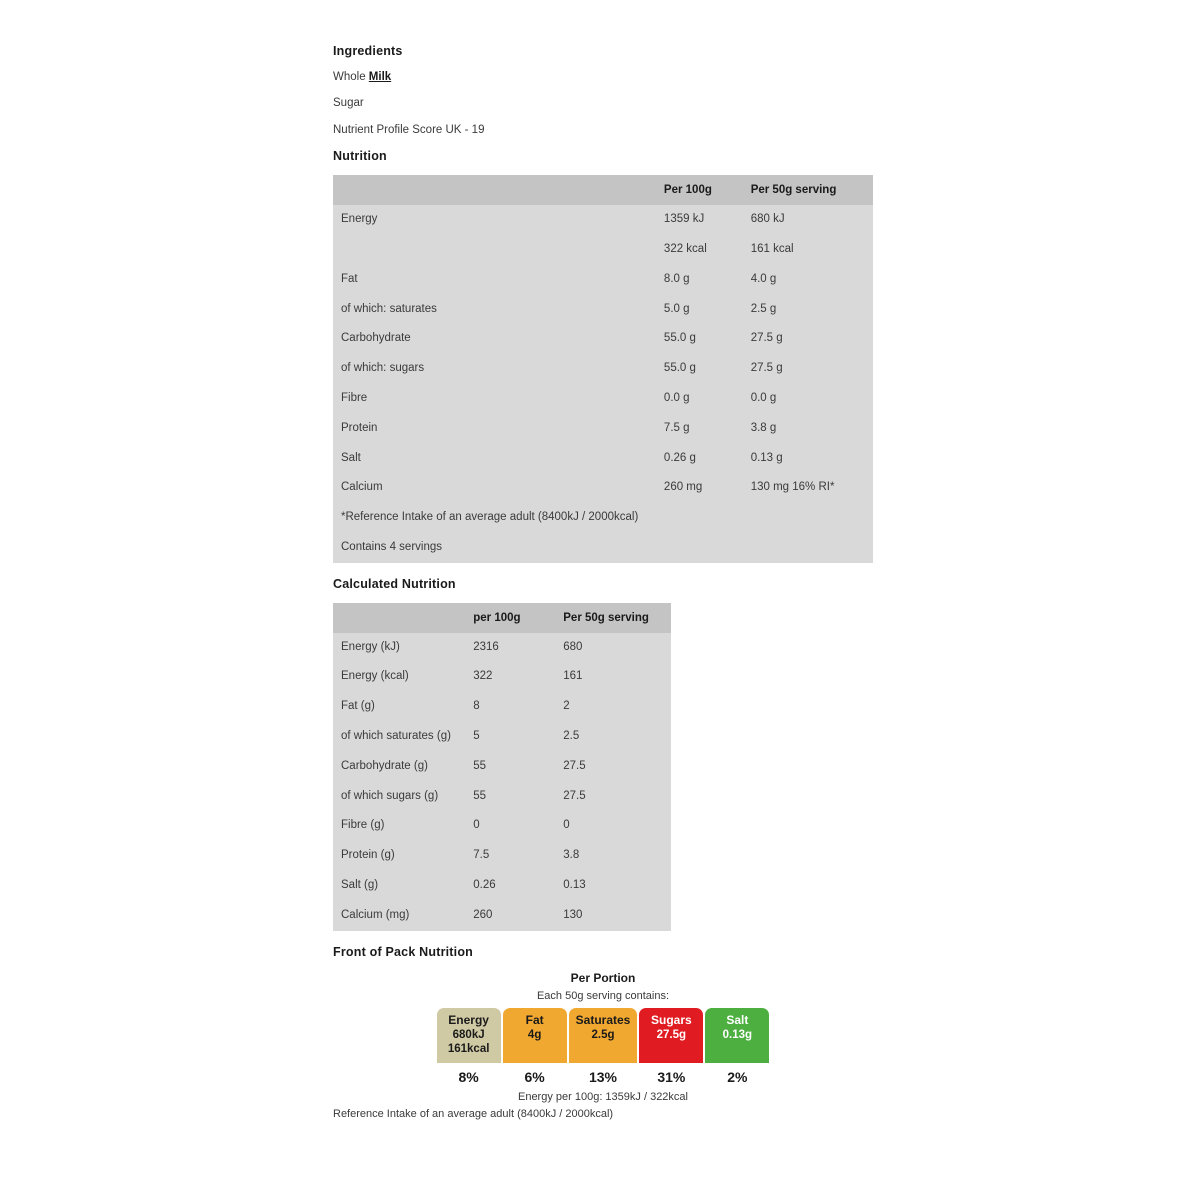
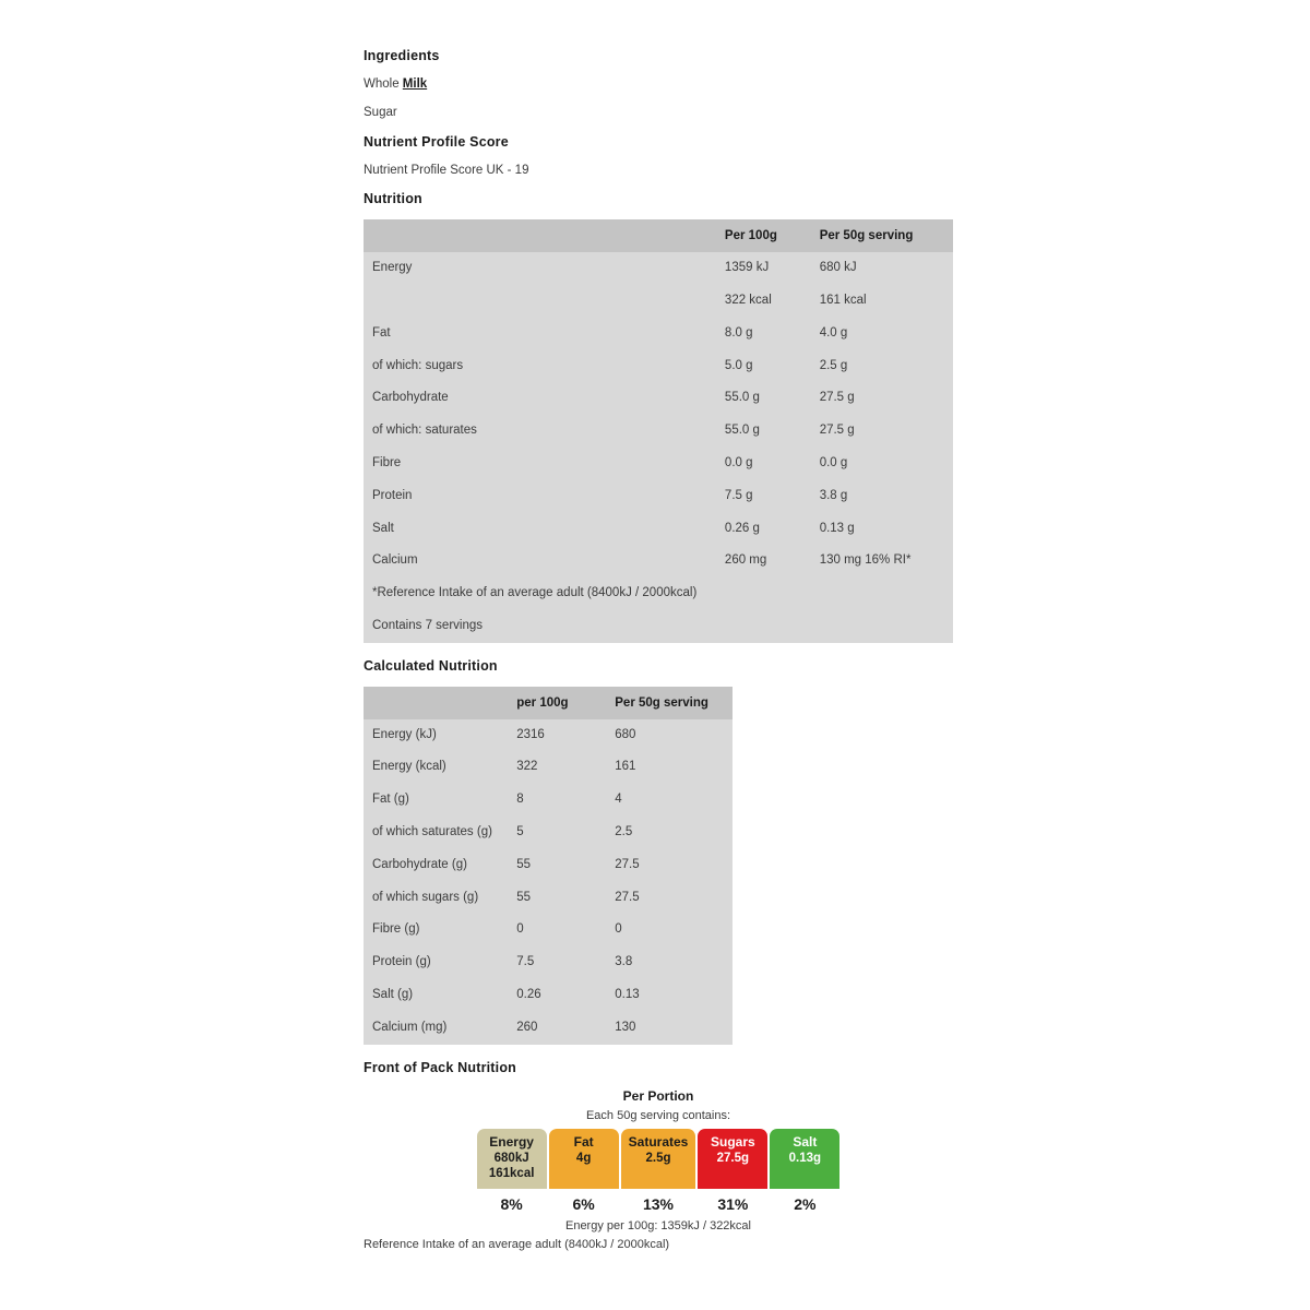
  Ingredients
  Whole Milk
  Sugar
+ Nutrient Profile Score
  Nutrient Profile Score UK - 19
  Nutrition
  	Per 100g	Per 50g serving
  Energy	1359 kJ	680 kJ
  	322 kcal	161 kcal
  Fat	8.0 g	4.0 g
- of which: saturates	5.0 g	2.5 g
+ of which: sugars	5.0 g	2.5 g
  Carbohydrate	55.0 g	27.5 g
- of which: sugars	55.0 g	27.5 g
+ of which: saturates	55.0 g	27.5 g
  Fibre	0.0 g	0.0 g
  Protein	7.5 g	3.8 g
  Salt	0.26 g	0.13 g
  Calcium	260 mg	130 mg 16% RI*
  *Reference Intake of an average adult (8400kJ / 2000kcal)
- Contains 4 servings
+ Contains 7 servings
  Calculated Nutrition
  	per 100g	Per 50g serving
  Energy (kJ)	2316	680
  Energy (kcal)	322	161
- Fat (g)	8	2
+ Fat (g)	8	4
  of which saturates (g)	5	2.5
  Carbohydrate (g)	55	27.5
  of which sugars (g)	55	27.5
  Fibre (g)	0	0
  Protein (g)	7.5	3.8
  Salt (g)	0.26	0.13
  Calcium (mg)	260	130
  Front of Pack Nutrition
  Per Portion
  Each 50g serving contains:
  Energy 680kJ 161kcal 8%	Fat 4g 6%	Saturates 2.5g 13%	Sugars 27.5g 31%	Salt 0.13g 2%
  Energy per 100g: 1359kJ / 322kcal
  Reference Intake of an average adult (8400kJ / 2000kcal)
